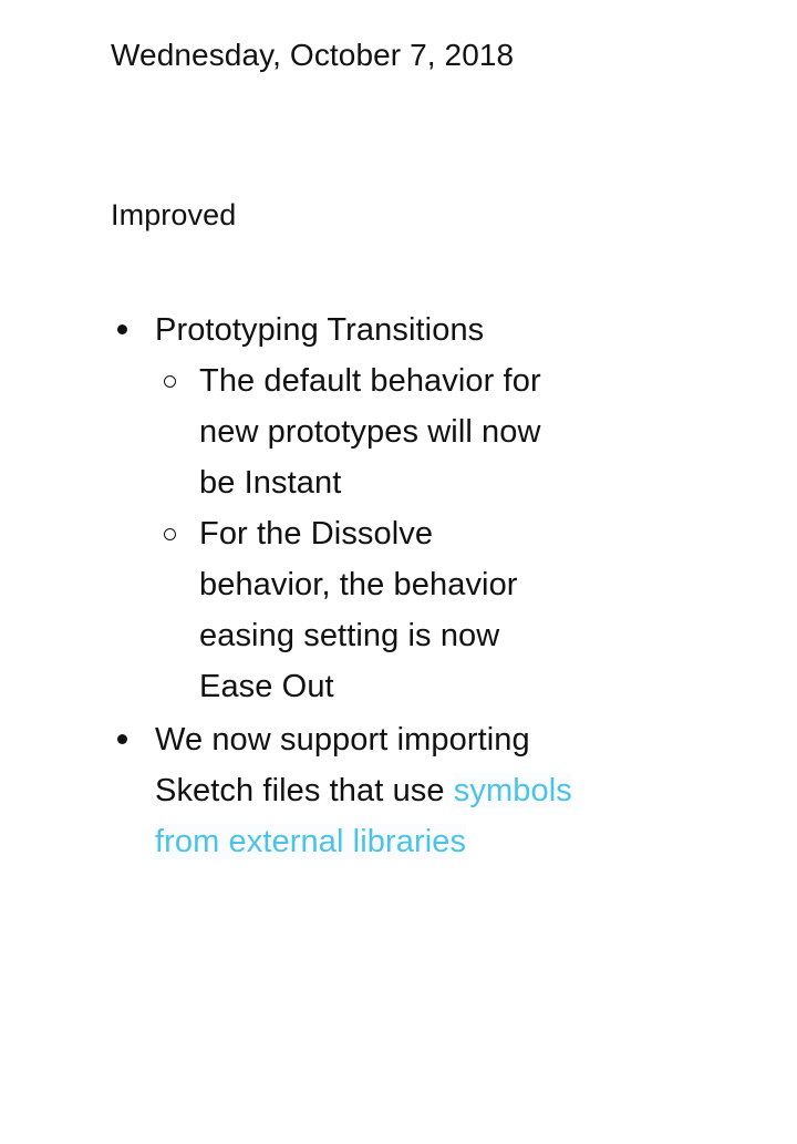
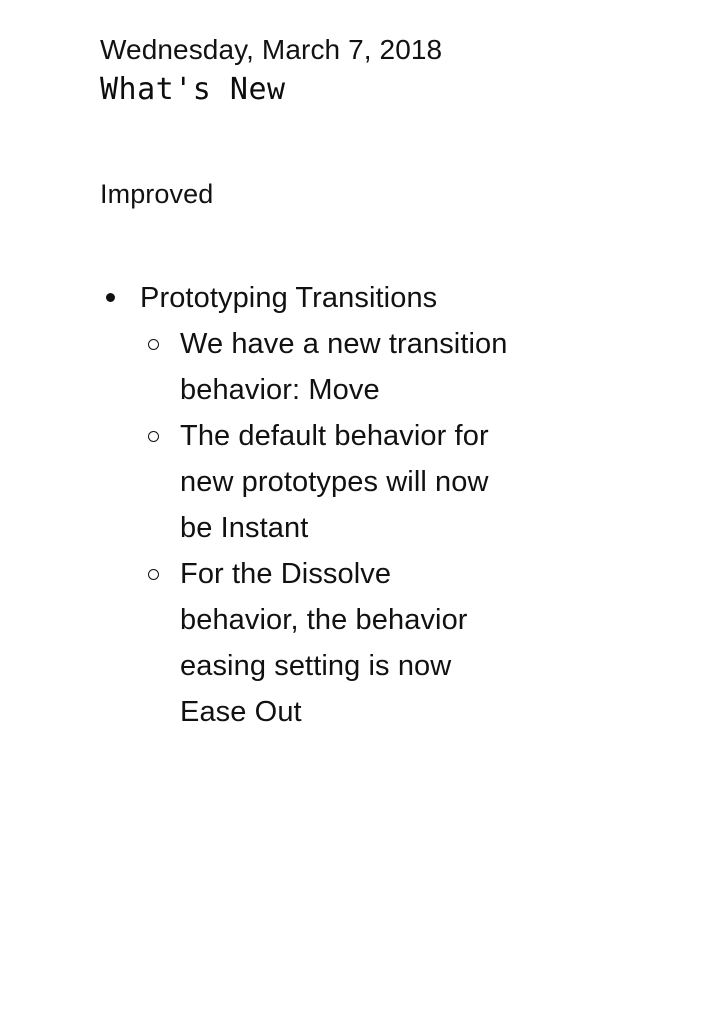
- Wednesday, October 7, 2018
+ Wednesday, March 7, 2018
+ What's New
  Improved
  Prototyping Transitions
+ We have a new transition behavior: Move
  The default behavior for new prototypes will now be Instant
  For the Dissolve behavior, the behavior easing setting is now Ease Out
- We now support importing Sketch files that use symbols from external libraries
